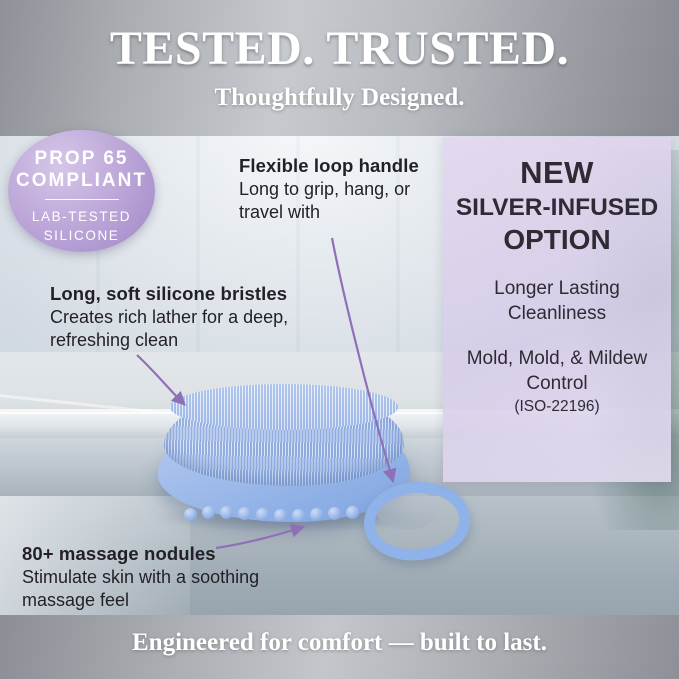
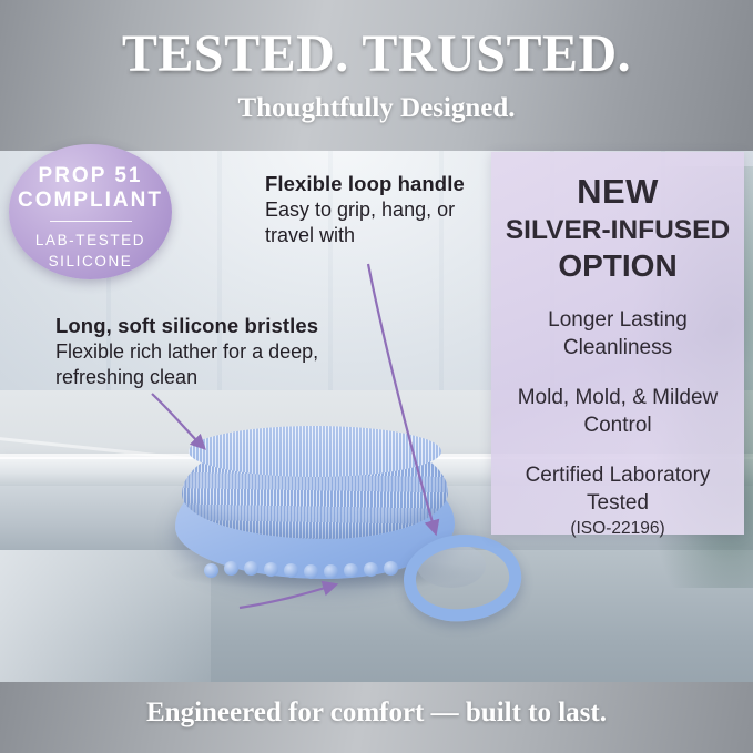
  TESTED. TRUSTED.
  Thoughtfully Designed.
- PROP 65
+ PROP 51
  COMPLIANT
  LAB-TESTED
  SILICONE
  NEW
  SILVER-INFUSED
  OPTION
  Longer Lasting Cleanliness
  Mold, Mold, & Mildew Control
+ Certified Laboratory Tested
  (ISO-22196)
  Flexible loop handle
- Long to grip, hang, or travel with
+ Easy to grip, hang, or travel with
  Long, soft silicone bristles
- Creates rich lather for a deep, refreshing clean
+ Flexible rich lather for a deep, refreshing clean
- 80+ massage nodules
- Stimulate skin with a soothing massage feel
  Engineered for comfort — built to last.
